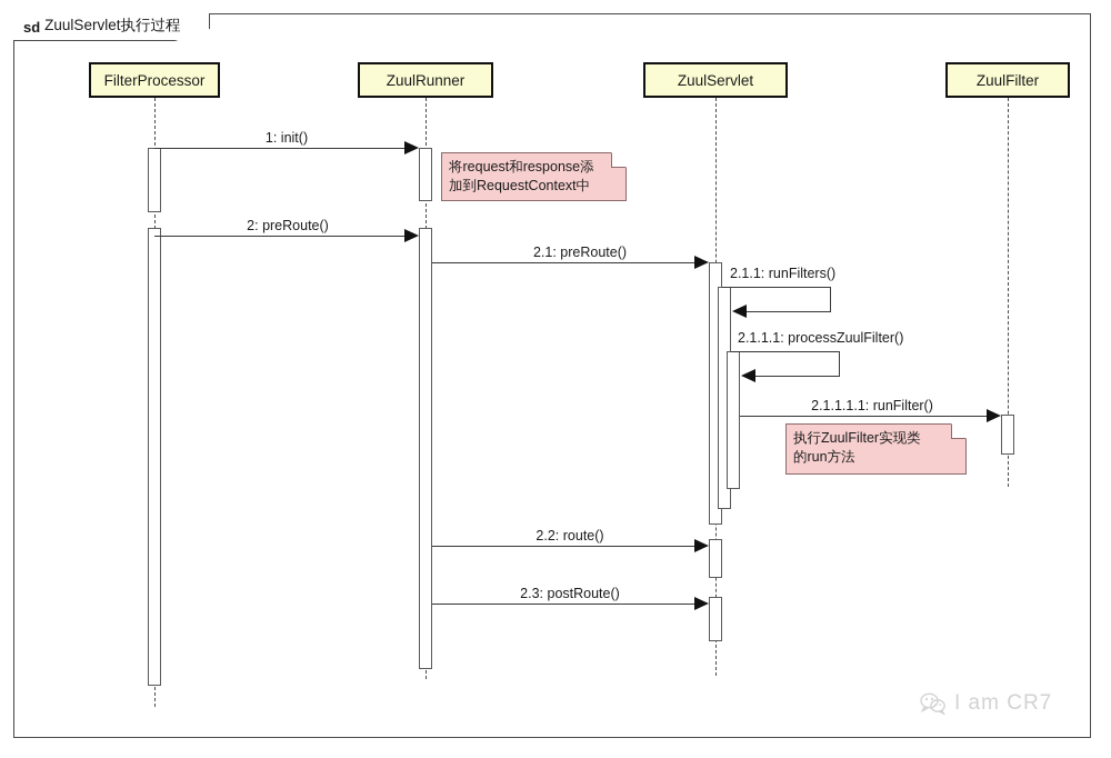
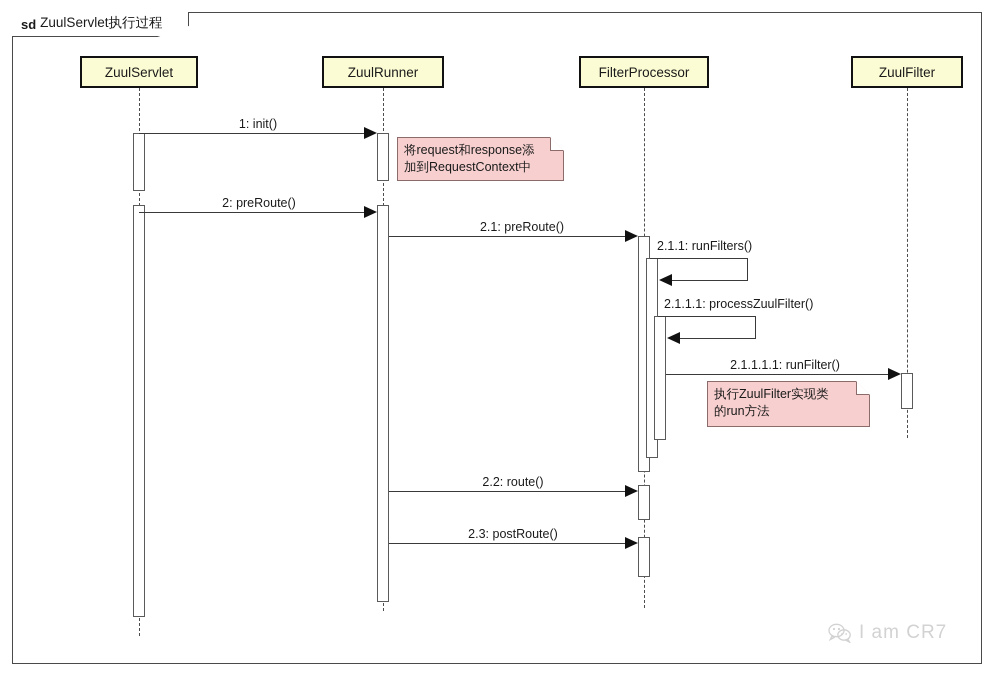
  sd
  ZuulServlet执行过程
- FilterProcessor
+ ZuulServlet
  ZuulRunner
- ZuulServlet
+ FilterProcessor
  ZuulFilter
  1: init()
  2: preRoute()
  2.1: preRoute()
  2.1.1: runFilters()
  2.1.1.1: processZuulFilter()
  2.1.1.1.1: runFilter()
  2.2: route()
  2.3: postRoute()
  将request和response添
  加到RequestContext中
  执行ZuulFilter实现类
  的run方法
  I am CR7
